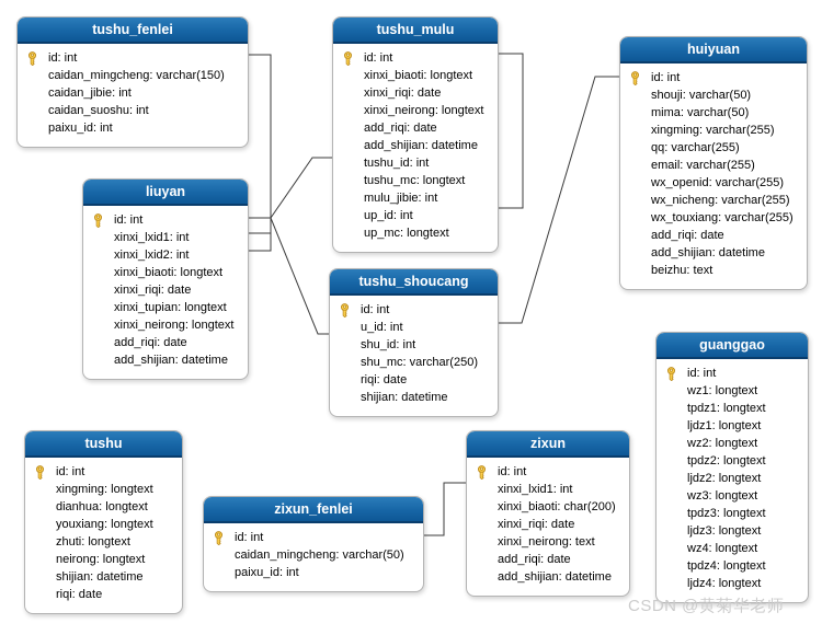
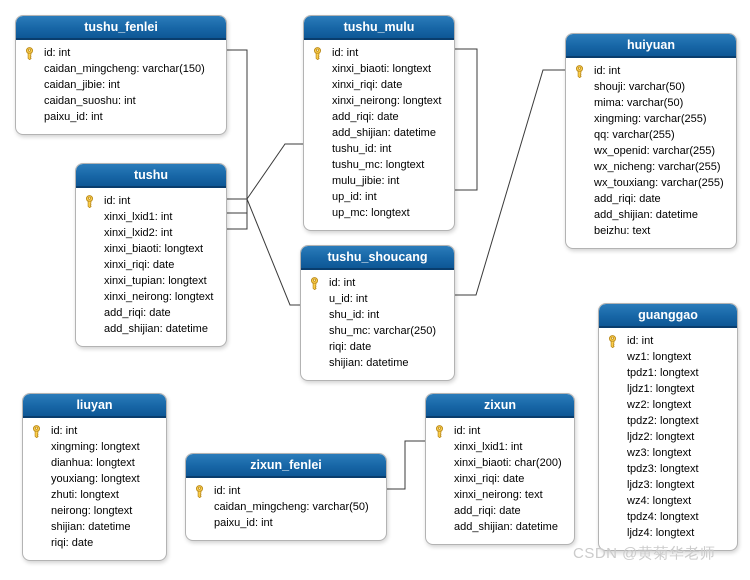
  tushu_fenlei
  id: int
  caidan_mingcheng: varchar(150)
  caidan_jibie: int
  caidan_suoshu: int
  paixu_id: int
  tushu_mulu
  id: int
  xinxi_biaoti: longtext
  xinxi_riqi: date
  xinxi_neirong: longtext
  add_riqi: date
  add_shijian: datetime
  tushu_id: int
  tushu_mc: longtext
  mulu_jibie: int
  up_id: int
  up_mc: longtext
  huiyuan
  id: int
  shouji: varchar(50)
  mima: varchar(50)
  xingming: varchar(255)
  qq: varchar(255)
- email: varchar(255)
  wx_openid: varchar(255)
  wx_nicheng: varchar(255)
  wx_touxiang: varchar(255)
  add_riqi: date
  add_shijian: datetime
  beizhu: text
- liuyan
+ tushu
  id: int
  xinxi_lxid1: int
  xinxi_lxid2: int
  xinxi_biaoti: longtext
  xinxi_riqi: date
  xinxi_tupian: longtext
  xinxi_neirong: longtext
  add_riqi: date
  add_shijian: datetime
  tushu_shoucang
  id: int
  u_id: int
  shu_id: int
  shu_mc: varchar(250)
  riqi: date
  shijian: datetime
  guanggao
  id: int
  wz1: longtext
  tpdz1: longtext
  ljdz1: longtext
  wz2: longtext
  tpdz2: longtext
  ljdz2: longtext
  wz3: longtext
  tpdz3: longtext
  ljdz3: longtext
  wz4: longtext
  tpdz4: longtext
  ljdz4: longtext
- tushu
+ liuyan
  id: int
  xingming: longtext
  dianhua: longtext
  youxiang: longtext
  zhuti: longtext
  neirong: longtext
  shijian: datetime
  riqi: date
  zixun_fenlei
  id: int
  caidan_mingcheng: varchar(50)
  paixu_id: int
  zixun
  id: int
  xinxi_lxid1: int
  xinxi_biaoti: char(200)
  xinxi_riqi: date
  xinxi_neirong: text
  add_riqi: date
  add_shijian: datetime
  CSDN @黄菊华老师
